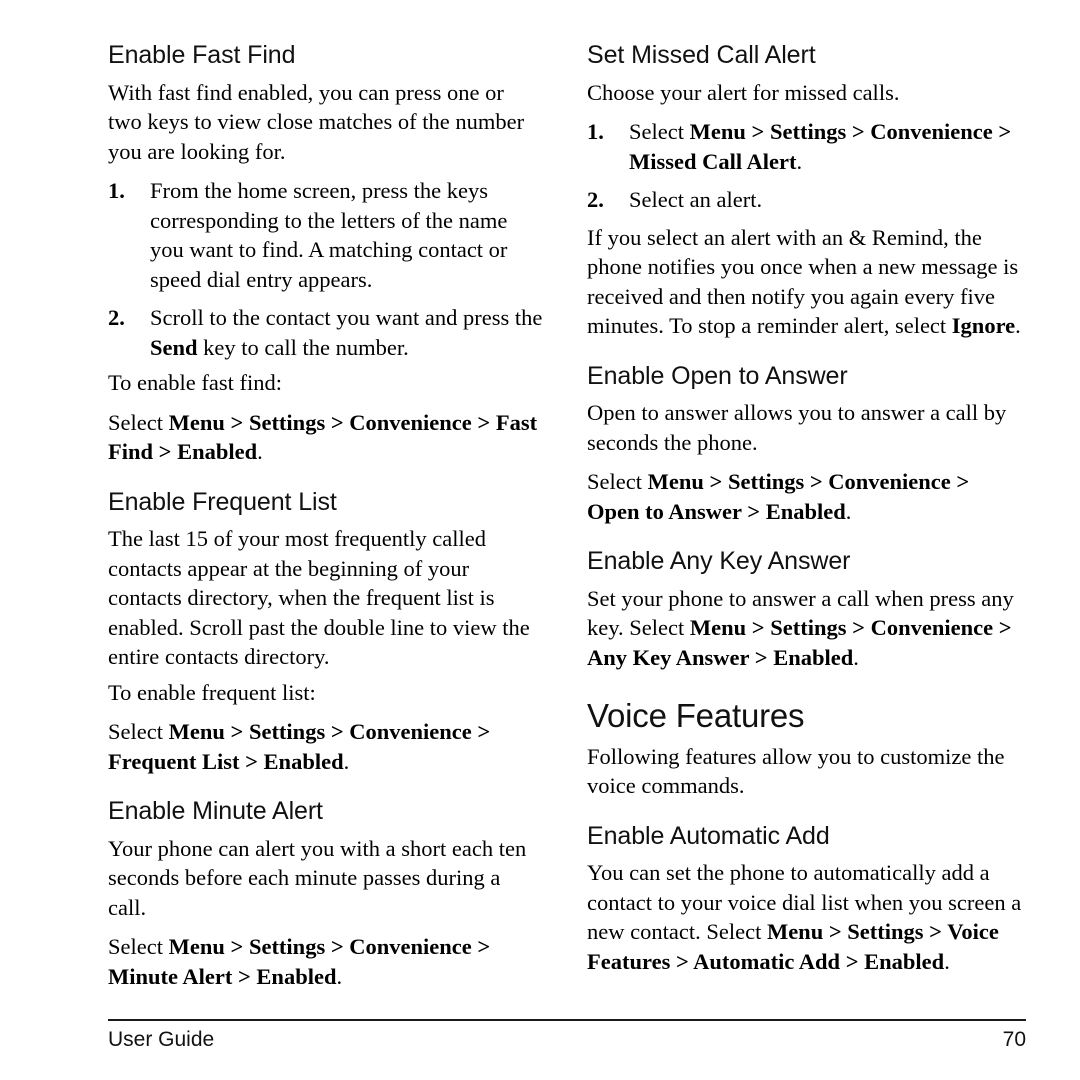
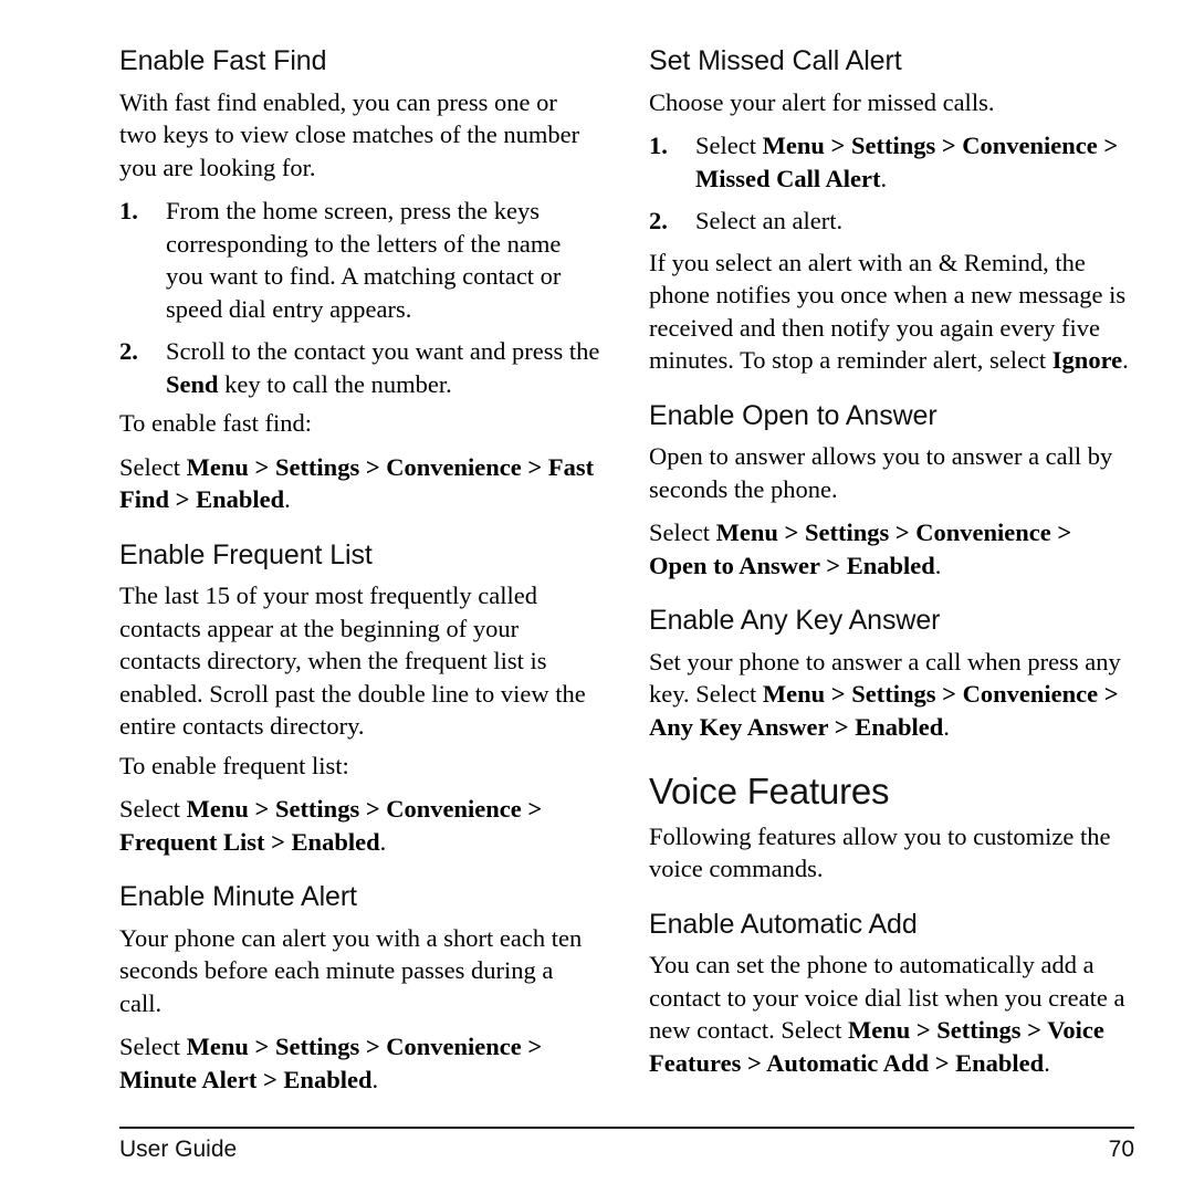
  Enable Fast Find
  With fast find enabled, you can press one or two keys to view close matches of the number you are looking for.
  1.
  From the home screen, press the keys corresponding to the letters of the name you want to find. A matching contact or speed dial entry appears.
  2.
  Scroll to the contact you want and press the Send key to call the number.
  To enable fast find:
  Select Menu > Settings > Convenience > Fast Find > Enabled.
  Enable Frequent List
  The last 15 of your most frequently called contacts appear at the beginning of your contacts directory, when the frequent list is enabled. Scroll past the double line to view the entire contacts directory.
  To enable frequent list:
  Select Menu > Settings > Convenience > Frequent List > Enabled.
  Enable Minute Alert
  Your phone can alert you with a short each ten seconds before each minute passes during a call.
  Select Menu > Settings > Convenience > Minute Alert > Enabled.
  Set Missed Call Alert
  Choose your alert for missed calls.
  1.
  Select Menu > Settings > Convenience > Missed Call Alert.
  2.
  Select an alert.
  If you select an alert with an & Remind, the phone notifies you once when a new message is received and then notify you again every five minutes. To stop a reminder alert, select Ignore.
  Enable Open to Answer
  Open to answer allows you to answer a call by seconds the phone.
  Select Menu > Settings > Convenience > Open to Answer > Enabled.
  Enable Any Key Answer
  Set your phone to answer a call when press any key. Select Menu > Settings > Convenience > Any Key Answer > Enabled.
  Voice Features
  Following features allow you to customize the voice commands.
  Enable Automatic Add
- You can set the phone to automatically add a contact to your voice dial list when you screen a new contact. Select Menu > Settings > Voice Features > Automatic Add > Enabled.
+ You can set the phone to automatically add a contact to your voice dial list when you create a new contact. Select Menu > Settings > Voice Features > Automatic Add > Enabled.
  User Guide
  70
